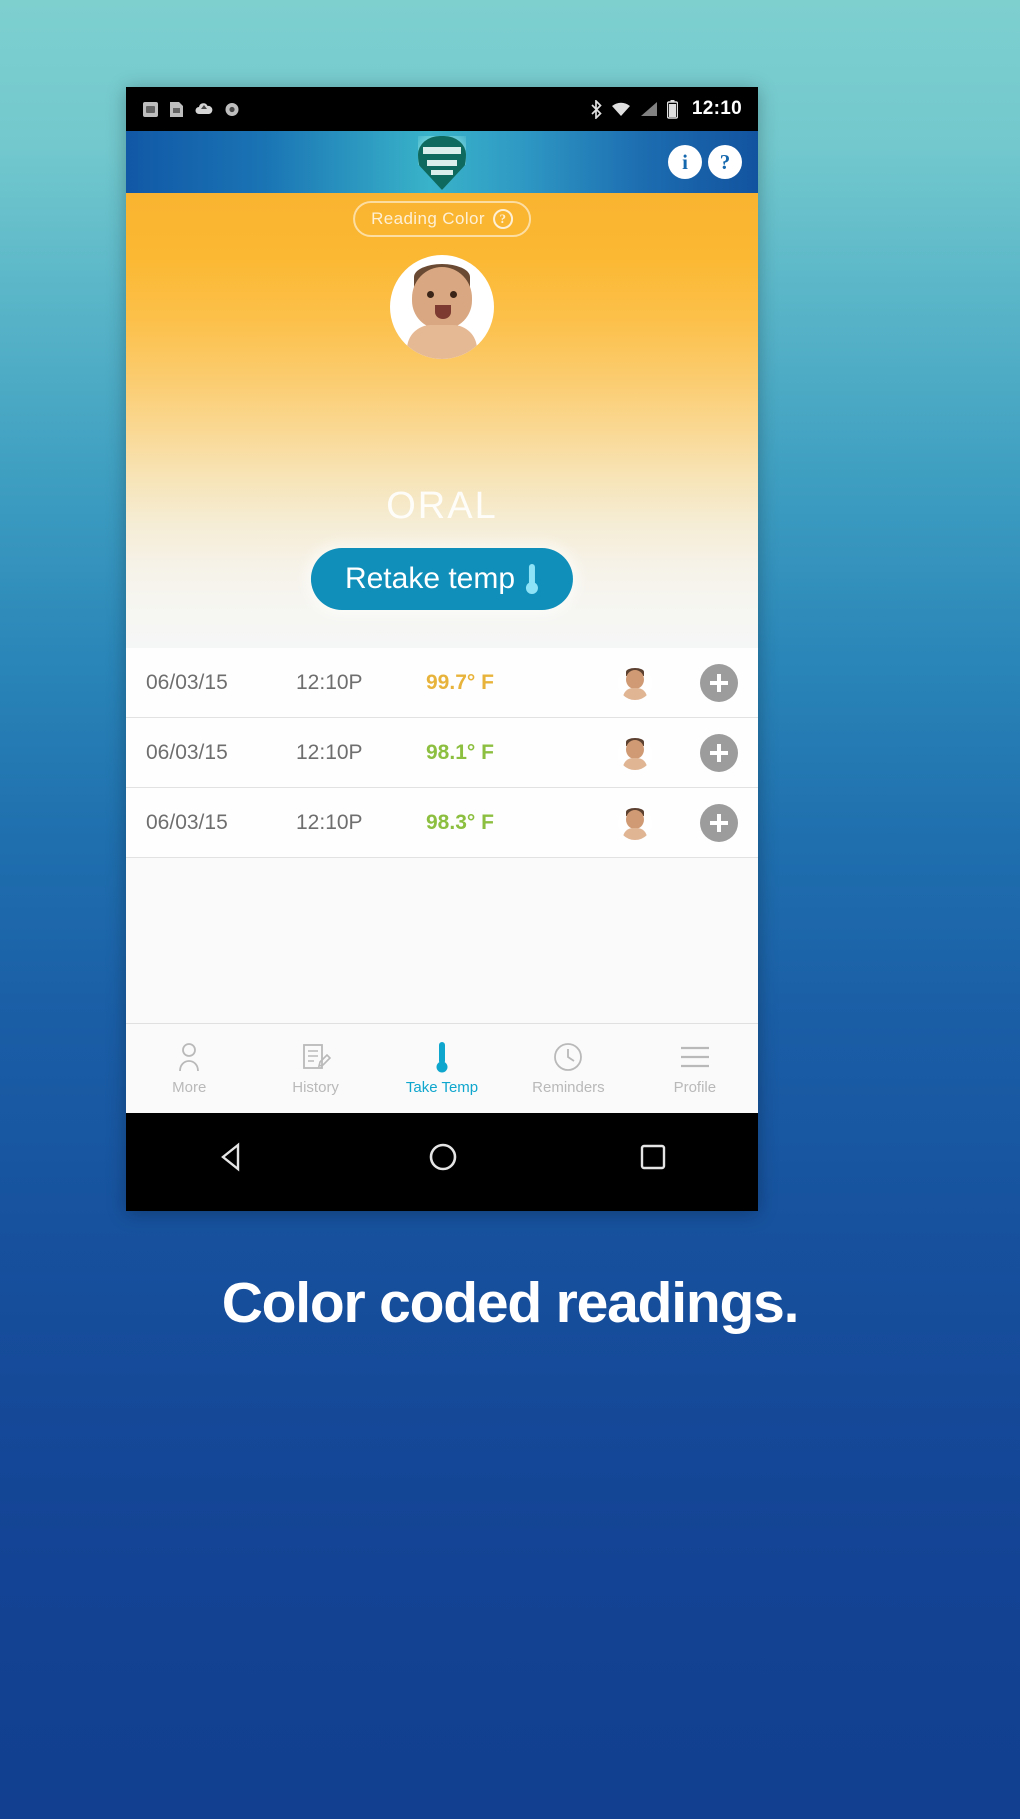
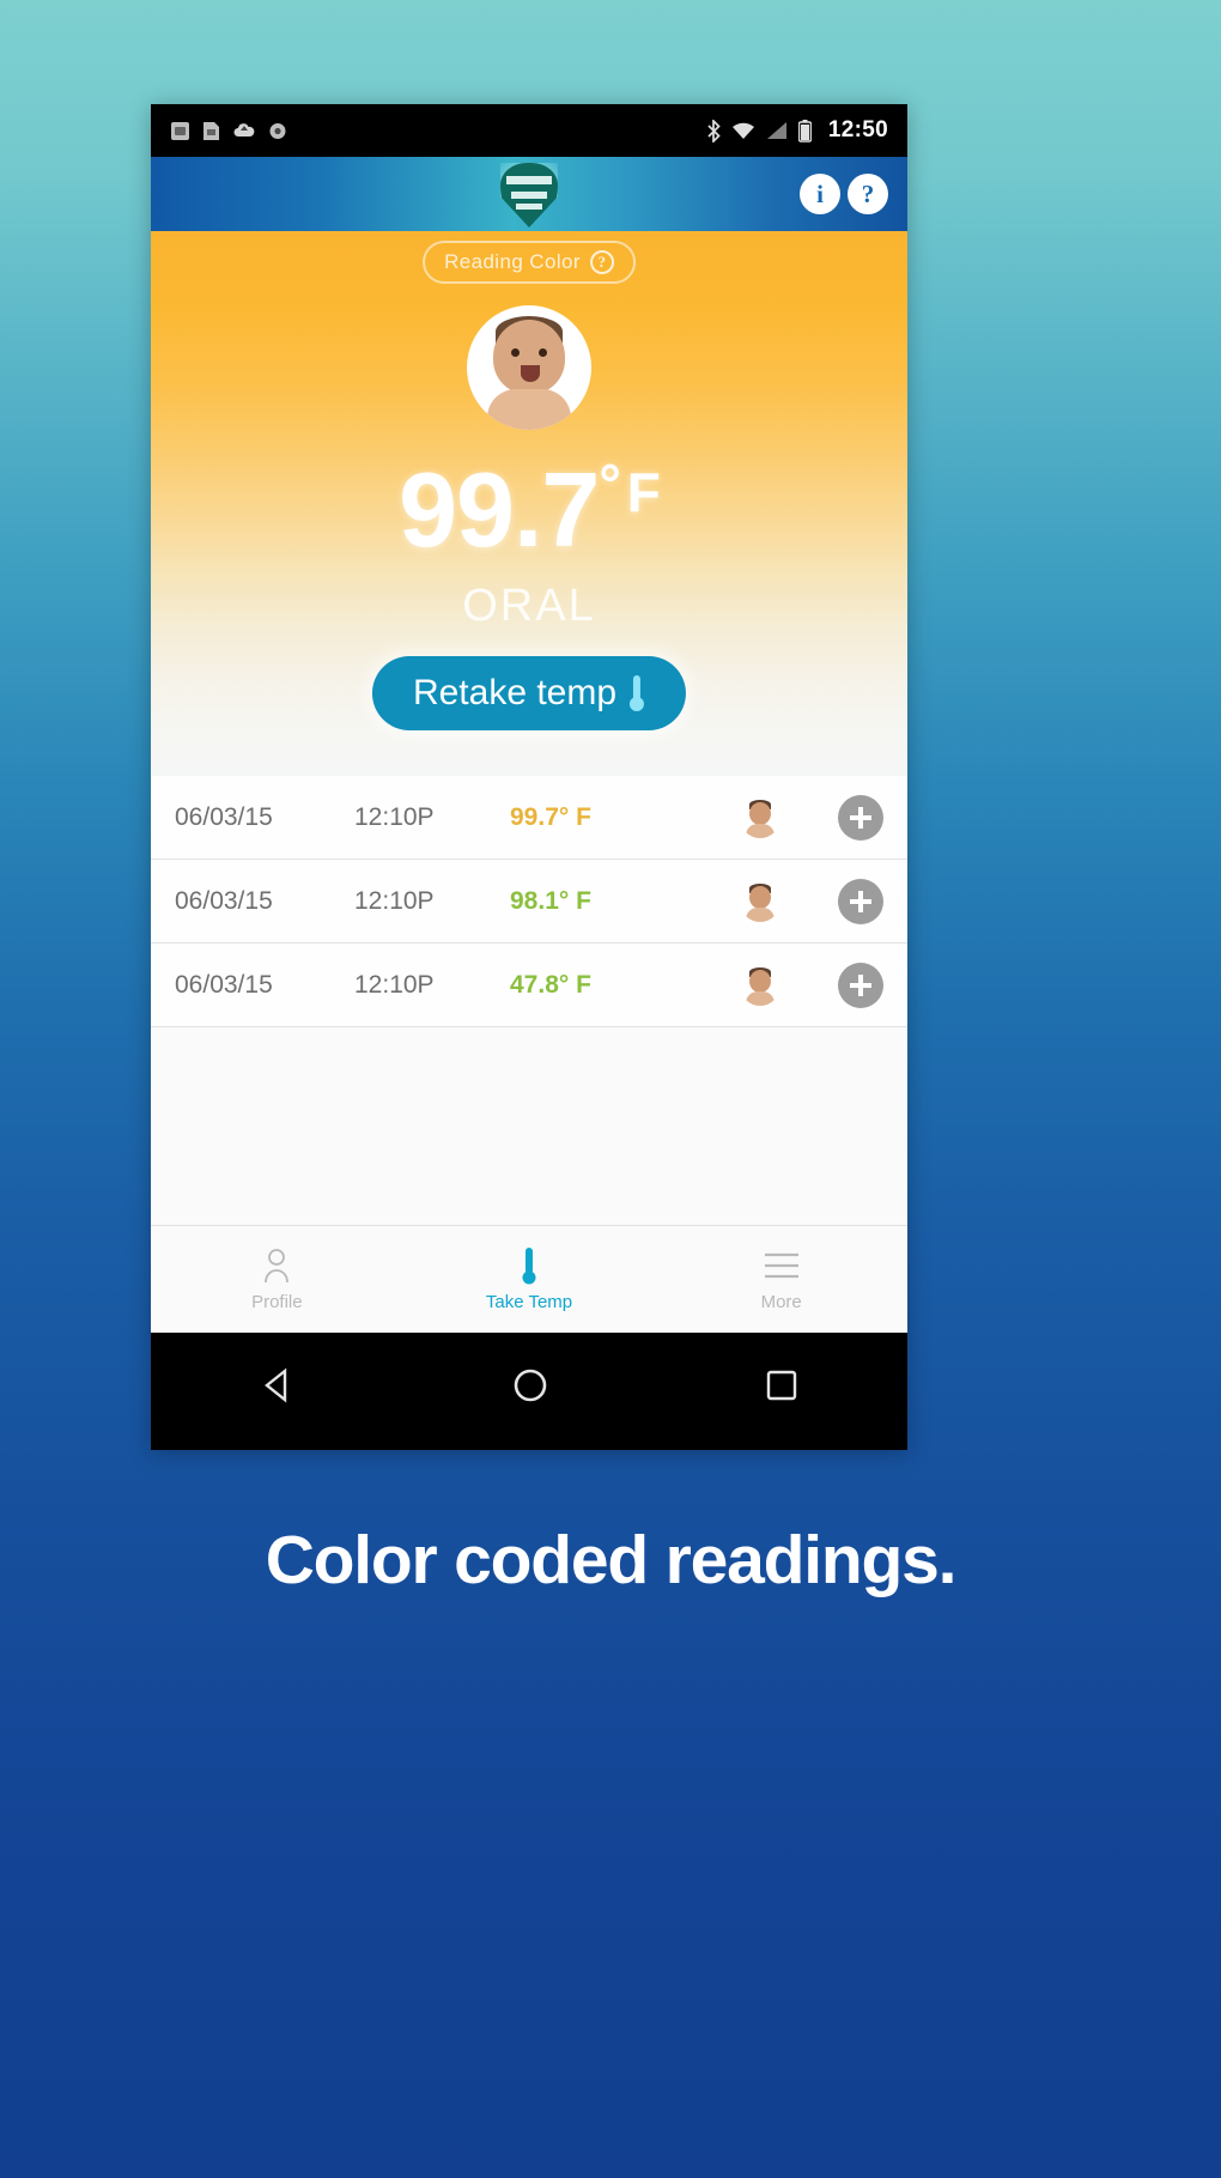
- 12:10
+ 12:50
  i
  ?
  Reading Color
  ?
+ 99.7°F
  ORAL
  Retake temp
  06/03/15
  12:10P
  99.7° F
  06/03/15
  12:10P
  98.1° F
  06/03/15
  12:10P
- 98.3° F
+ 47.8° F
- More
+ Profile
- History
  Take Temp
- Reminders
- Profile
+ More
  Color coded readings.
